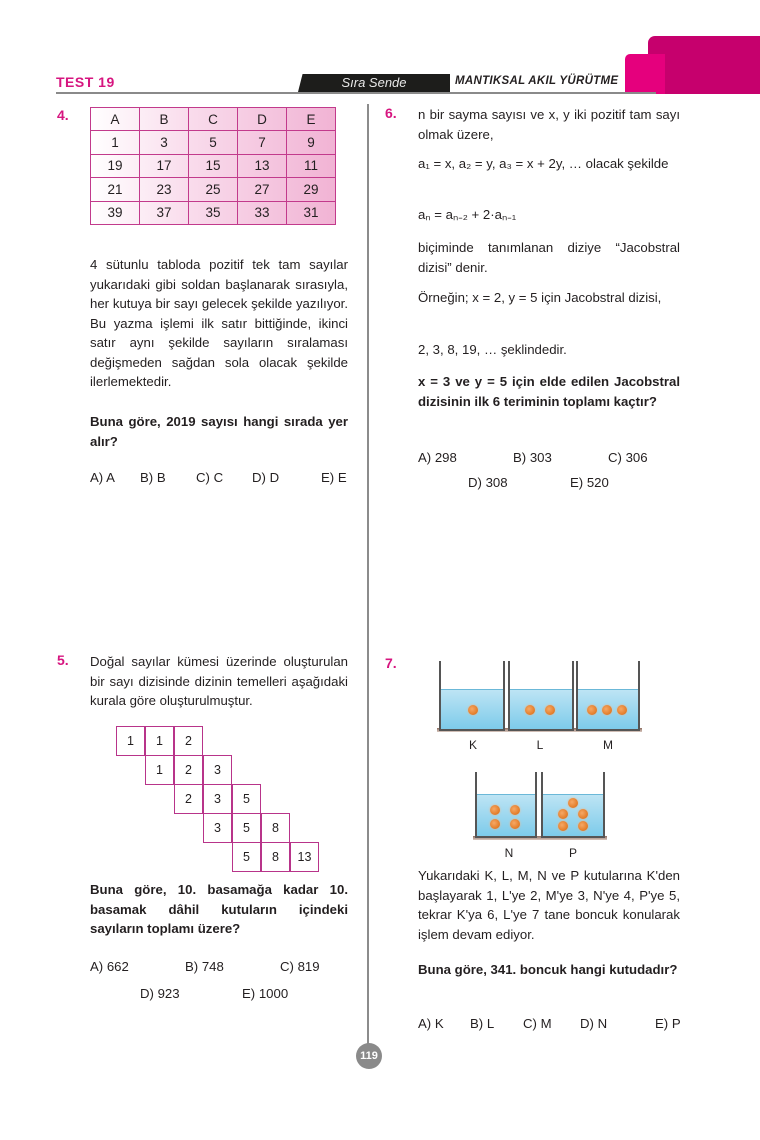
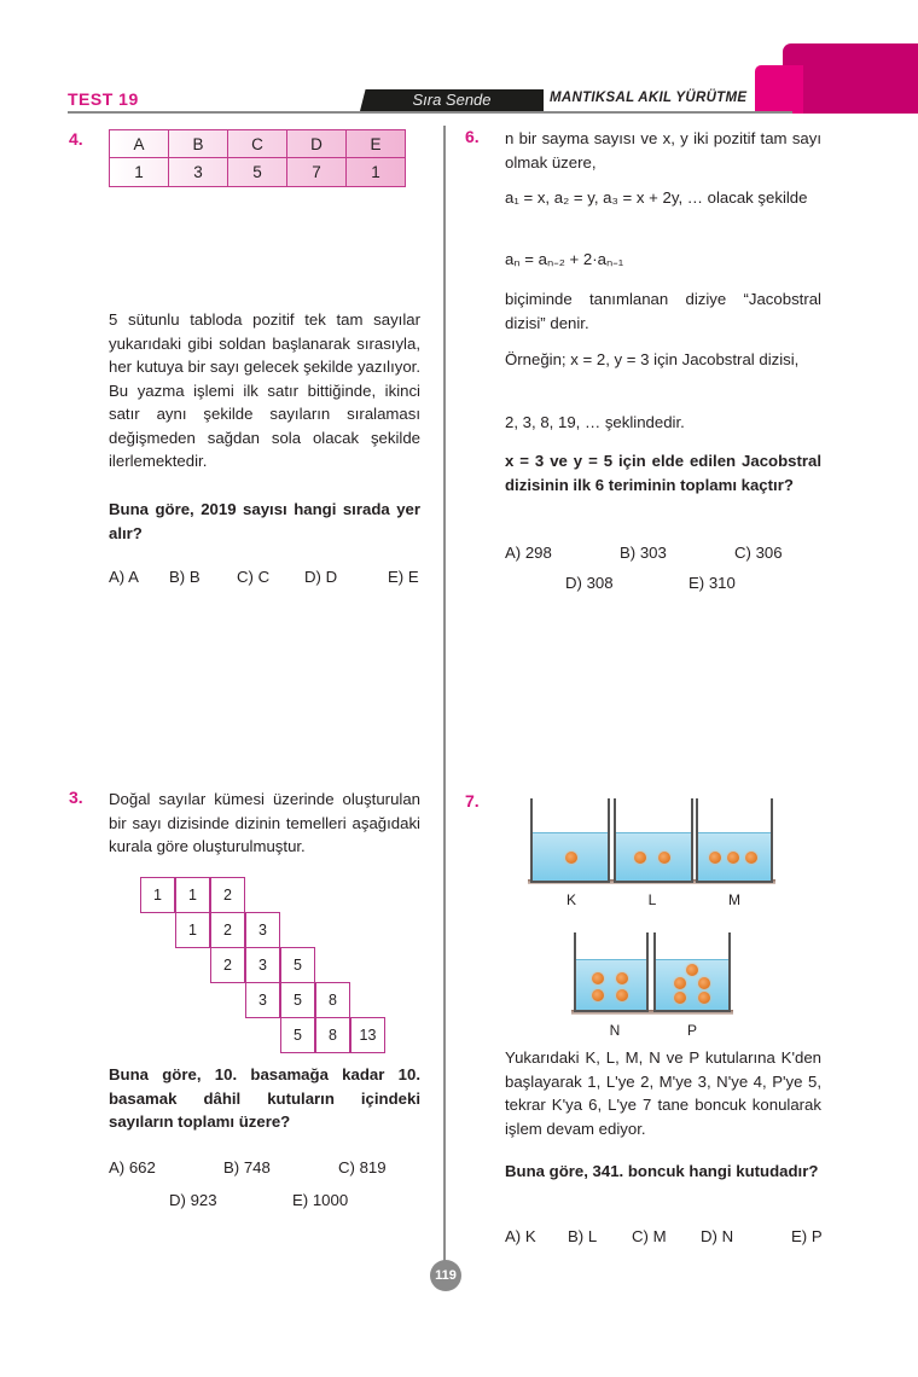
  TEST 19
  Sıra Sende
  MANTIKSAL AKIL YÜRÜTME
  4.
  A	B	C	D	E
- 1	3	5	7	9
+ 1	3	5	7	1
- 19	17	15	13	11
- 21	23	25	27	29
- 39	37	35	33	31
- 4 sütunlu tabloda pozitif tek tam sayılar yukarıdaki gibi soldan başlanarak sırasıyla, her kutuya bir sayı gelecek şekilde yazılıyor. Bu yazma işlemi ilk satır bittiğinde, ikinci satır aynı şekilde sayıların sıralaması değişmeden sağdan sola olacak şekilde ilerlemektedir.
+ 5 sütunlu tabloda pozitif tek tam sayılar yukarıdaki gibi soldan başlanarak sırasıyla, her kutuya bir sayı gelecek şekilde yazılıyor. Bu yazma işlemi ilk satır bittiğinde, ikinci satır aynı şekilde sayıların sıralaması değişmeden sağdan sola olacak şekilde ilerlemektedir.
  Buna göre, 2019 sayısı hangi sırada yer alır?
  A) A
  B) B
  C) C
  D) D
  E) E
- 5.
+ 3.
  Doğal sayılar kümesi üzerinde oluşturulan bir sayı dizisinde dizinin temelleri aşağıdaki kurala göre oluşturulmuştur.
  1
  1
  2
  1
  2
  3
  2
  3
  5
  3
  5
  8
  5
  8
  13
  Buna göre, 10. basamağa kadar 10. basamak dâhil kutuların içindeki sayıların toplamı üzere?
  A) 662
  B) 748
  C) 819
  D) 923
  E) 1000
  6.
  n bir sayma sayısı ve x, y iki pozitif tam sayı olmak üzere,
  a₁ = x, a₂ = y, a₃ = x + 2y, … olacak şekilde
  aₙ = aₙ₋₂ + 2·aₙ₋₁
  biçiminde tanımlanan diziye “Jacobstral dizisi” denir.
- Örneğin; x = 2, y = 5 için Jacobstral dizisi,
+ Örneğin; x = 2, y = 3 için Jacobstral dizisi,
  2, 3, 8, 19, … şeklindedir.
  x = 3 ve y = 5 için elde edilen Jacobstral dizisinin ilk 6 teriminin toplamı kaçtır?
  A) 298
  B) 303
  C) 306
  D) 308
- E) 520
+ E) 310
  7.
  K
  L
  M
  N
  P
  Yukarıdaki K, L, M, N ve P kutularına K'den başlayarak 1, L'ye 2, M'ye 3, N'ye 4, P'ye 5, tekrar K'ya 6, L'ye 7 tane boncuk konularak işlem devam ediyor.
  Buna göre, 341. boncuk hangi kutudadır?
  A) K
  B) L
  C) M
  D) N
  E) P
  119
